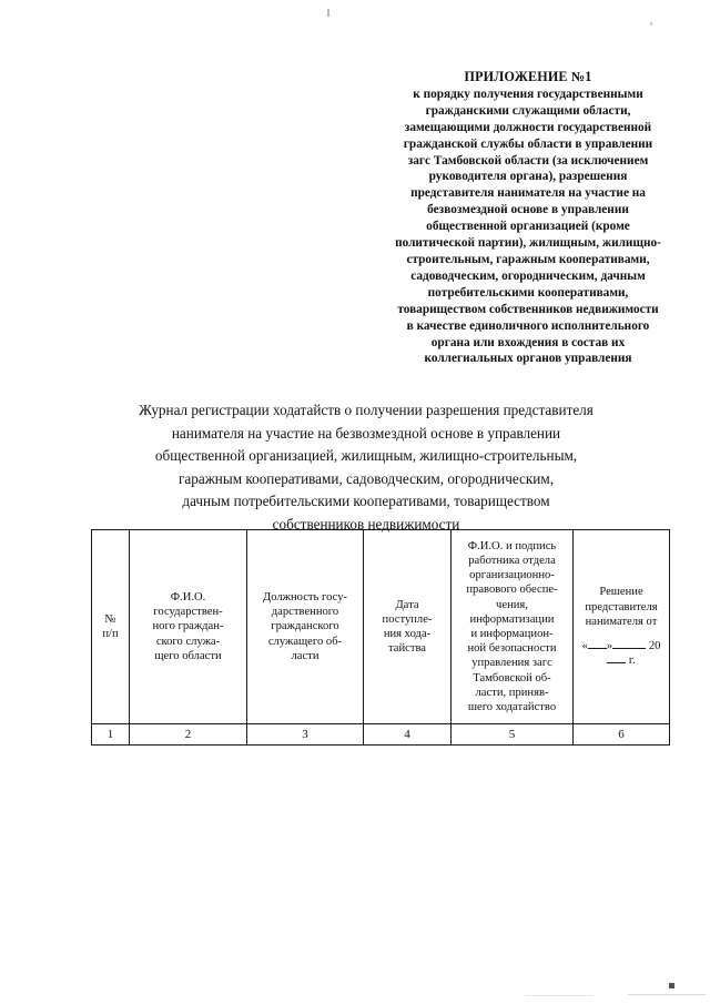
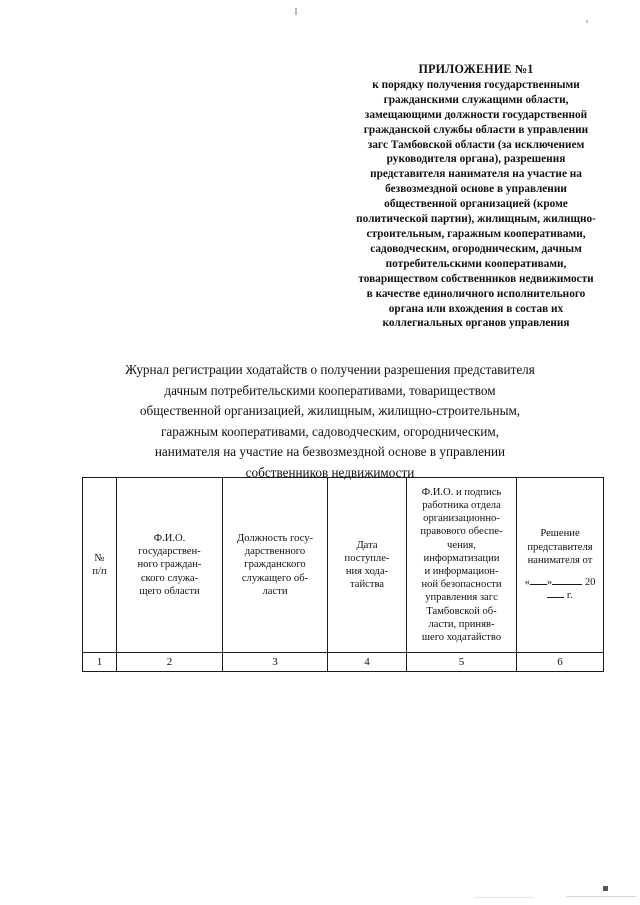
  ПРИЛОЖЕНИЕ №1
  к порядку получения государственными
  гражданскими служащими области,
  замещающими должности государственной
  гражданской службы области в управлении
  загс Тамбовской области (за исключением
  руководителя органа), разрешения
  представителя нанимателя на участие на
  безвозмездной основе в управлении
  общественной организацией (кроме
  политической партии), жилищным, жилищно-
  строительным, гаражным кооперативами,
  садоводческим, огородническим, дачным
  потребительскими кооперативами,
  товариществом собственников недвижимости
  в качестве единоличного исполнительного
  органа или вхождения в состав их
  коллегиальных органов управления
  Журнал регистрации ходатайств о получении разрешения представителя
- нанимателя на участие на безвозмездной основе в управлении
+ дачным потребительскими кооперативами, товариществом
  общественной организацией, жилищным, жилищно-строительным,
  гаражным кооперативами, садоводческим, огородническим,
- дачным потребительскими кооперативами, товариществом
+ нанимателя на участие на безвозмездной основе в управлении
  собственников недвижимости
  № п/п	Ф.И.О. государствен- ного граждан- ского служа- щего области	Должность госу- дарственного гражданского служащего об- ласти	Дата поступле- ния хода- тайства	Ф.И.О. и подпись работника отдела организационно- правового обеспе- чения, информатизации и информацион- ной безопасности управления загс Тамбовской об- ласти, приняв- шего ходатайство	Решение представителя нанимателя от « » 20 г.
  1	2	3	4	5	6
